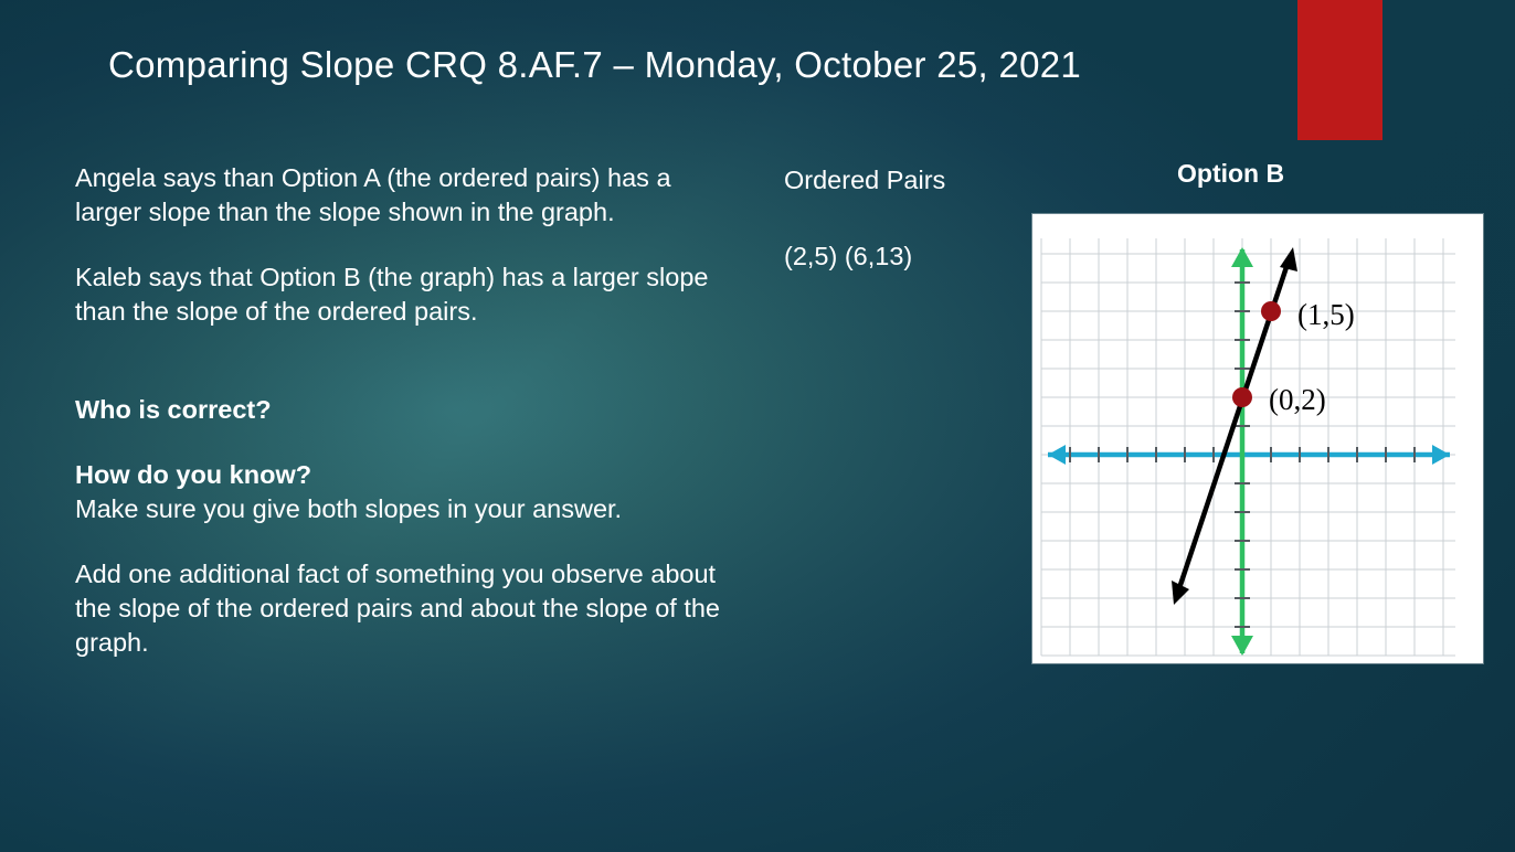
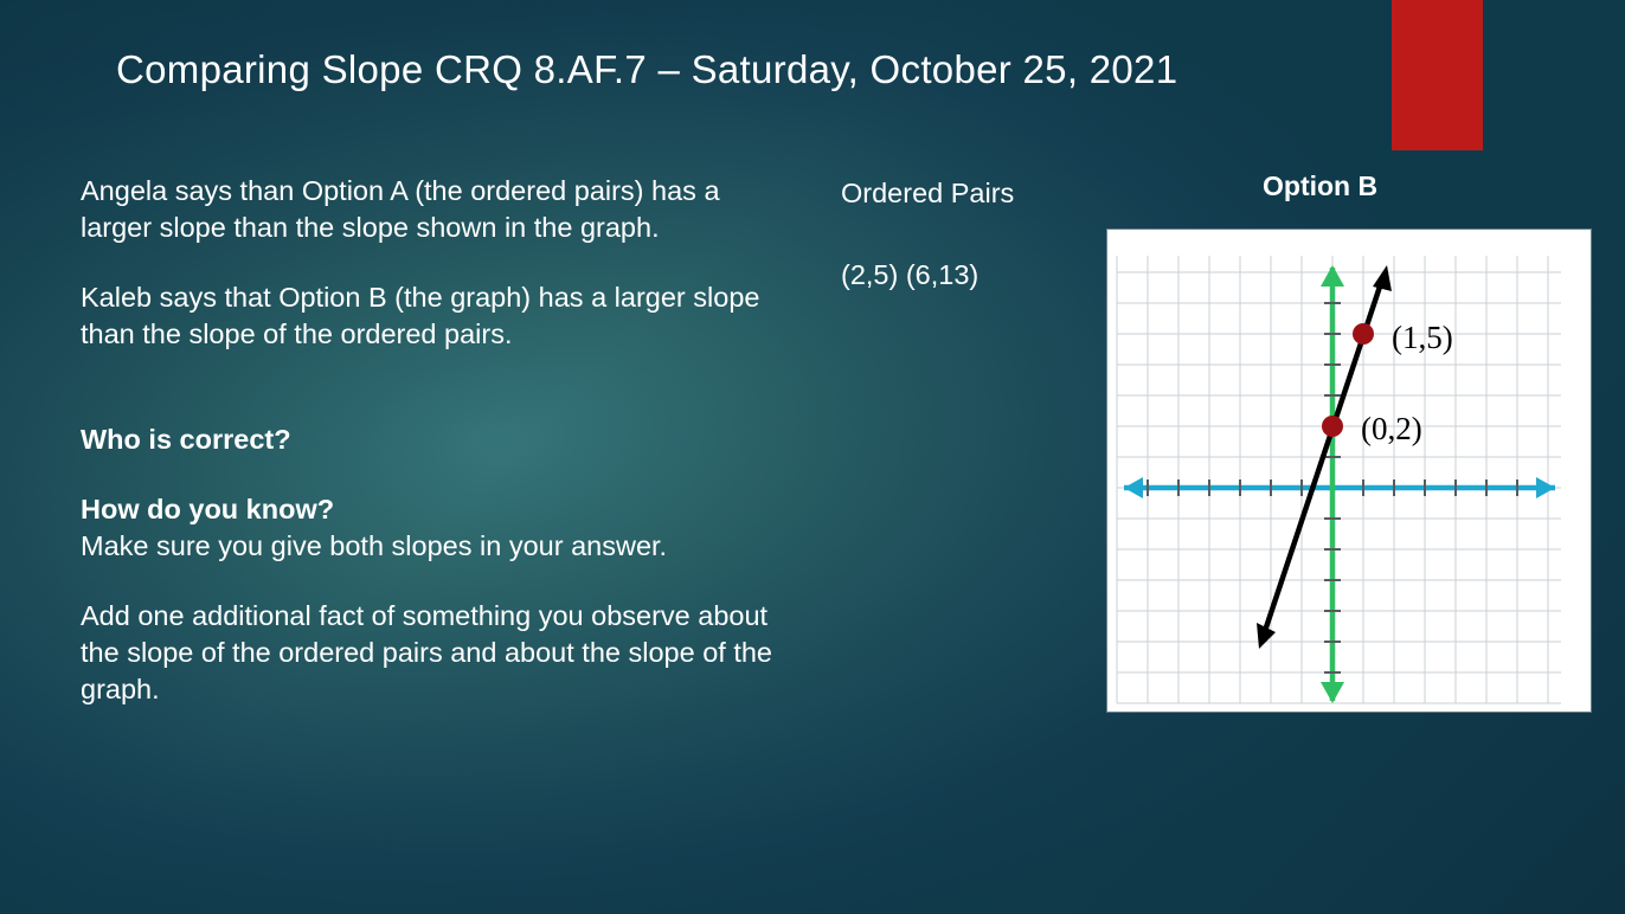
- Comparing Slope CRQ 8.AF.7 – Monday, October 25, 2021
+ Comparing Slope CRQ 8.AF.7 – Saturday, October 25, 2021
  Angela says than Option A (the ordered pairs) has a larger slope than the slope shown in the graph.
  Kaleb says that Option B (the graph) has a larger slope than the slope of the ordered pairs.
  Who is correct?
  How do you know?
  Make sure you give both slopes in your answer.
  Add one additional fact of something you observe about the slope of the ordered pairs and about the slope of the graph.
  Ordered Pairs
  (2,5) (6,13)
  Option B
  (0,2)
  (1,5)
